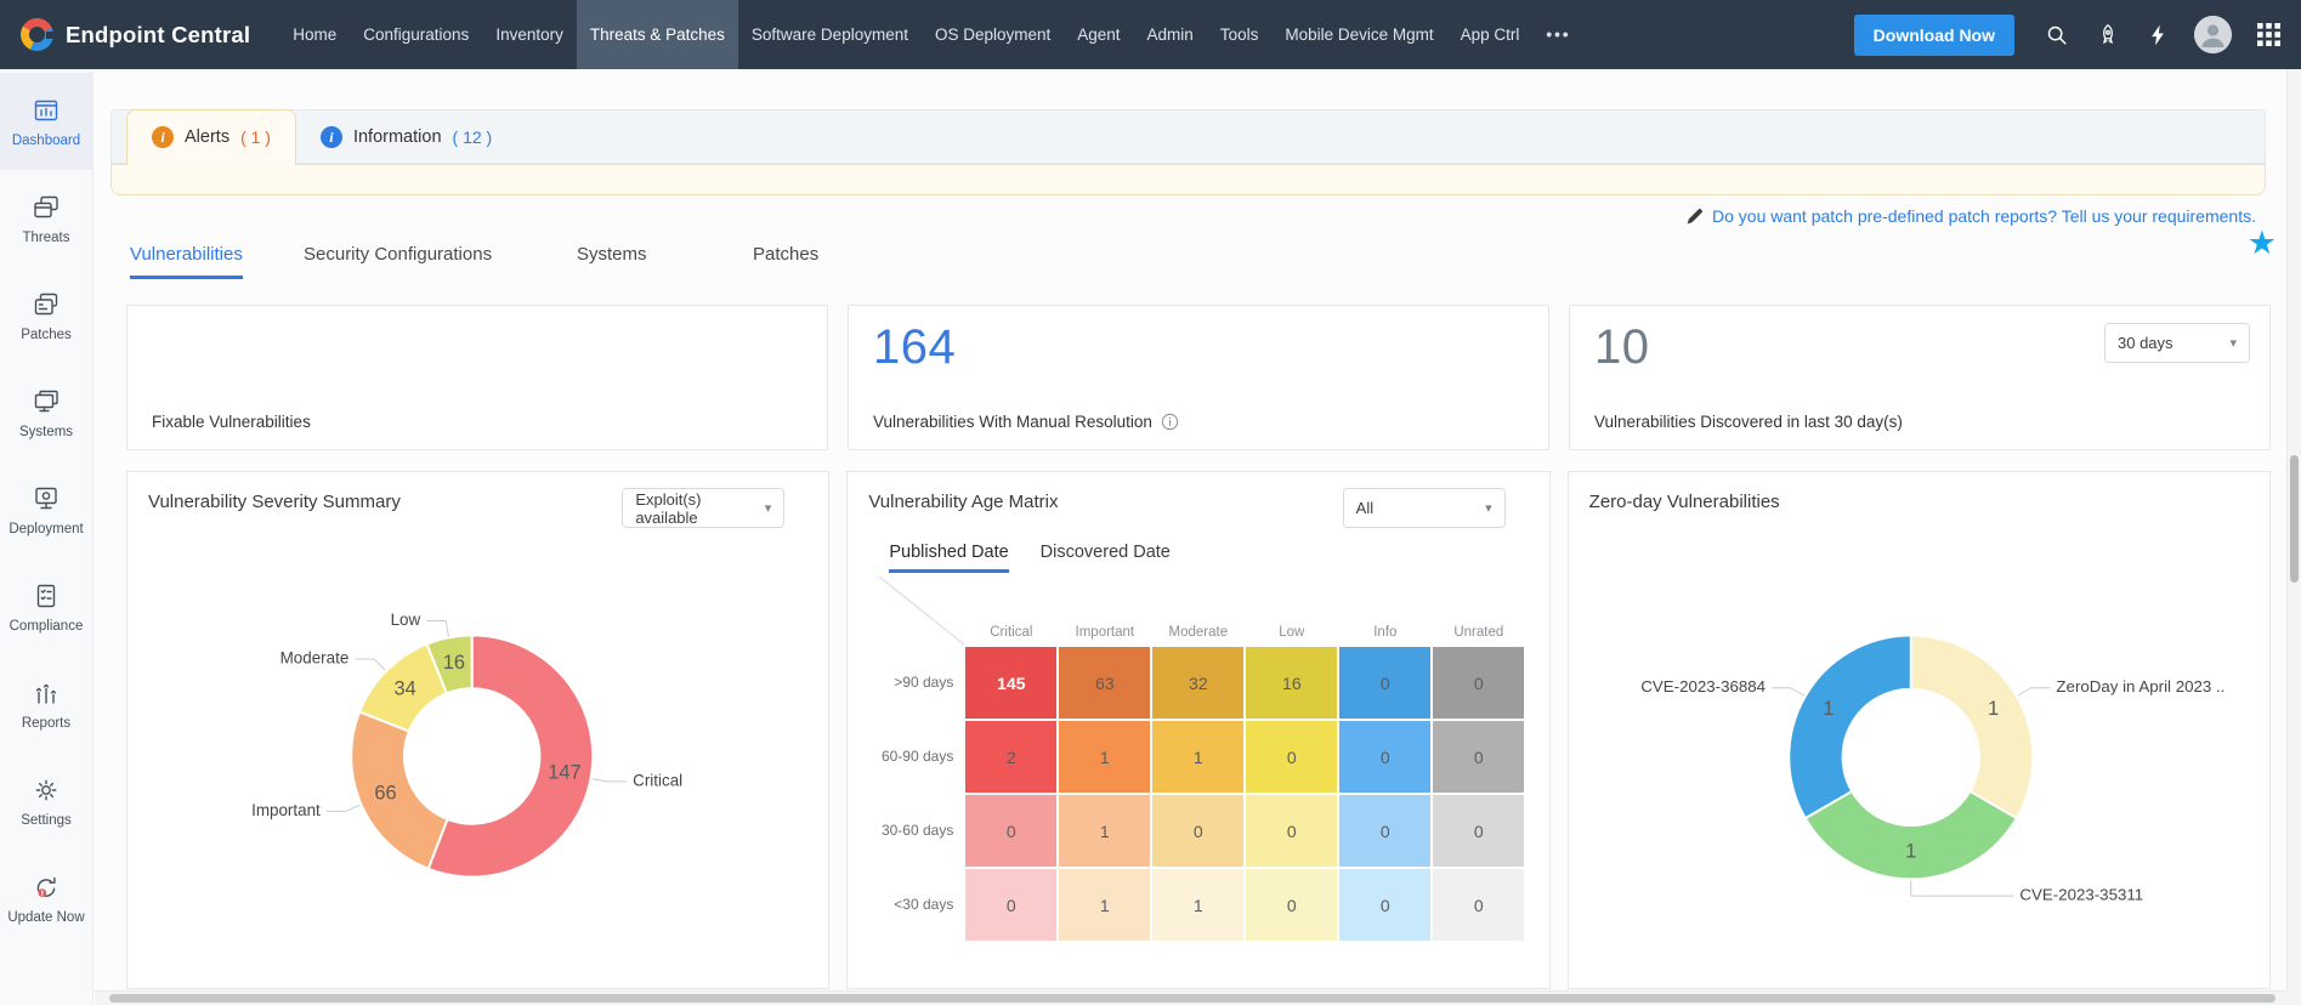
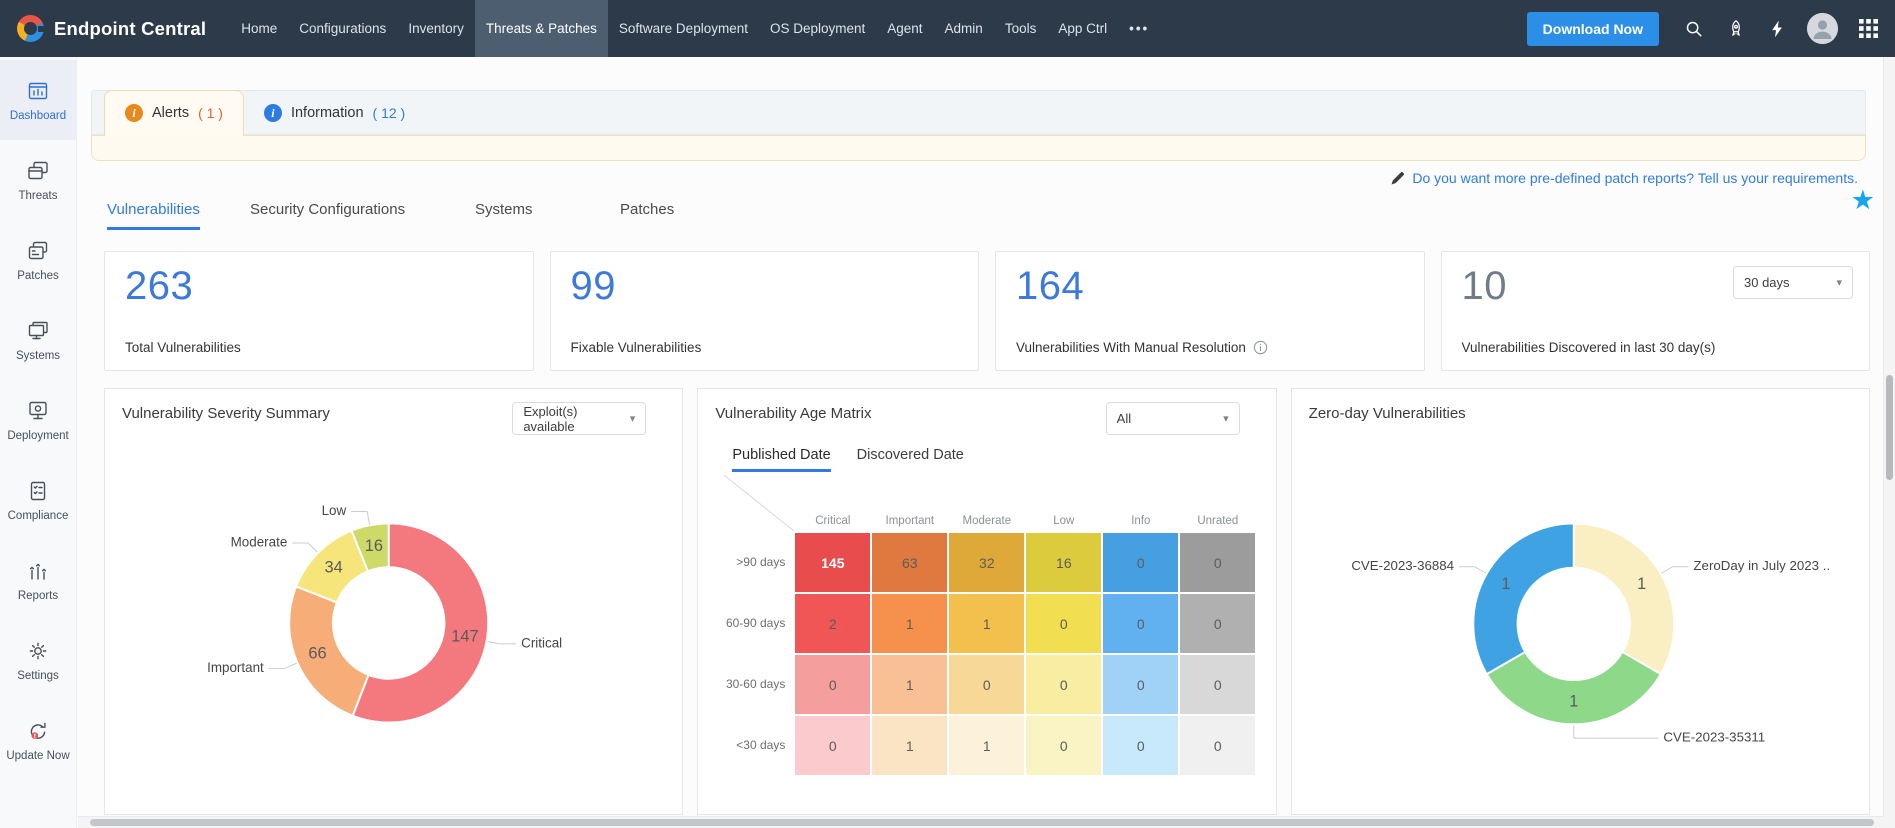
  Endpoint Central
  Home
  Configurations
  Inventory
  Threats & Patches
  Software Deployment
  OS Deployment
  Agent
  Admin
  Tools
- Mobile Device Mgmt
  App Ctrl
  •••
  Download Now
  Dashboard
  Threats
  Patches
  Systems
  Deployment
  Compliance
  Reports
  Settings
  Update Now
  i
  Alerts
  ( 1 )
  i
  Information
  ( 12 )
- Do you want patch pre-defined patch reports? Tell us your requirements.
+ Do you want more pre-defined patch reports? Tell us your requirements.
  ★
  Vulnerabilities
  Security Configurations
  Systems
  Patches
+ 263
+ Total Vulnerabilities
+ 99
  Fixable Vulnerabilities
  164
  Vulnerabilities With Manual Resolution
  10
  Vulnerabilities Discovered in last 30 day(s)
  30 days
  ▾
  Vulnerability Severity Summary
  Exploit(s) available
  ▾
  147
  Critical
  66
  Important
  34
  Moderate
  16
  Low
  Vulnerability Age Matrix
  All
  ▾
  Published Date
  Discovered Date
  Critical
  Important
  Moderate
  Low
  Info
  Unrated
  >90 days
  145
  63
  32
  16
  0
  0
  60-90 days
  2
  1
  1
  0
  0
  0
  30-60 days
  0
  1
  0
  0
  0
  0
  <30 days
  0
  1
  1
  0
  0
  0
  Zero-day Vulnerabilities
  1
- ZeroDay in April 2023 ..
+ ZeroDay in July 2023 ..
  1
  CVE-2023-35311
  1
  CVE-2023-36884
